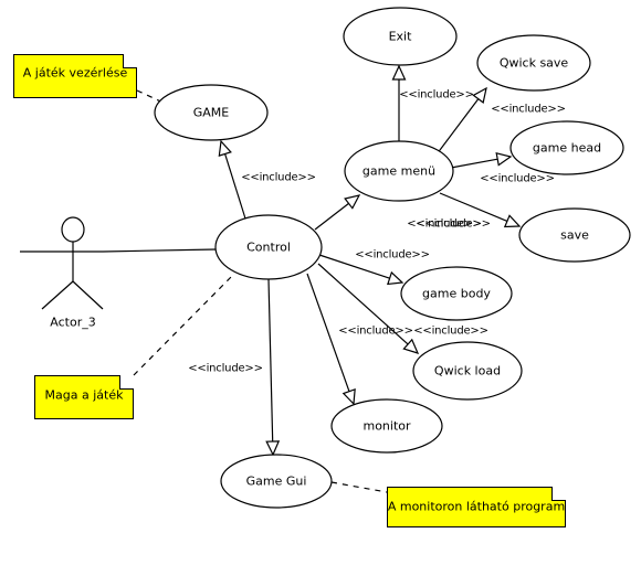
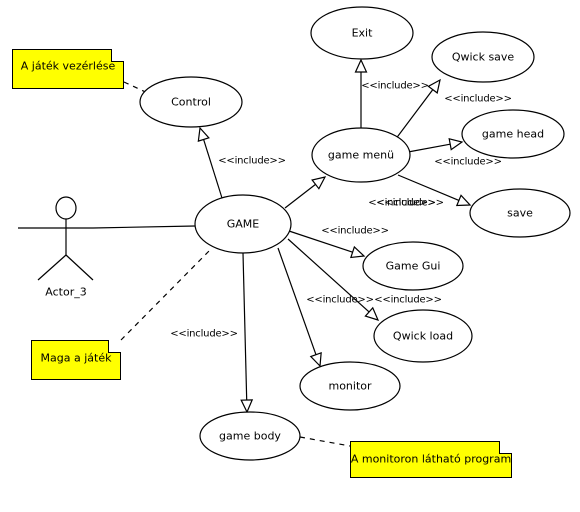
- GAME
+ Control
  Exit
  Qwick save
  game head
  save
  game menü
- Control
+ GAME
- game body
+ Game Gui
  Qwick load
  monitor
- Game Gui
+ game body
  Actor_3
  <<include>>
  <<include>>
  <<include>>
  <<include>>
  <<include>>
  <<include>>
  <<include>>
  <<include>>
  <<include>>
  <<include>>
  A játék vezérlése
  Maga a játék
  A monitoron látható program
